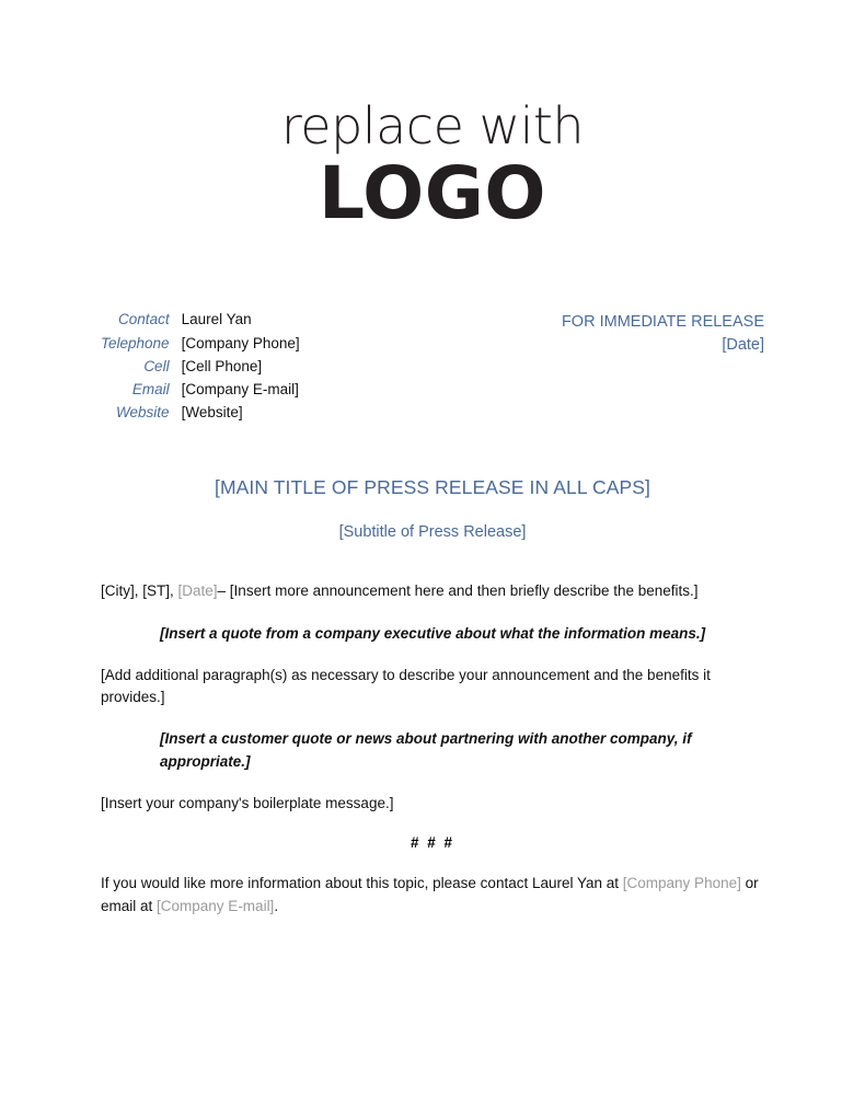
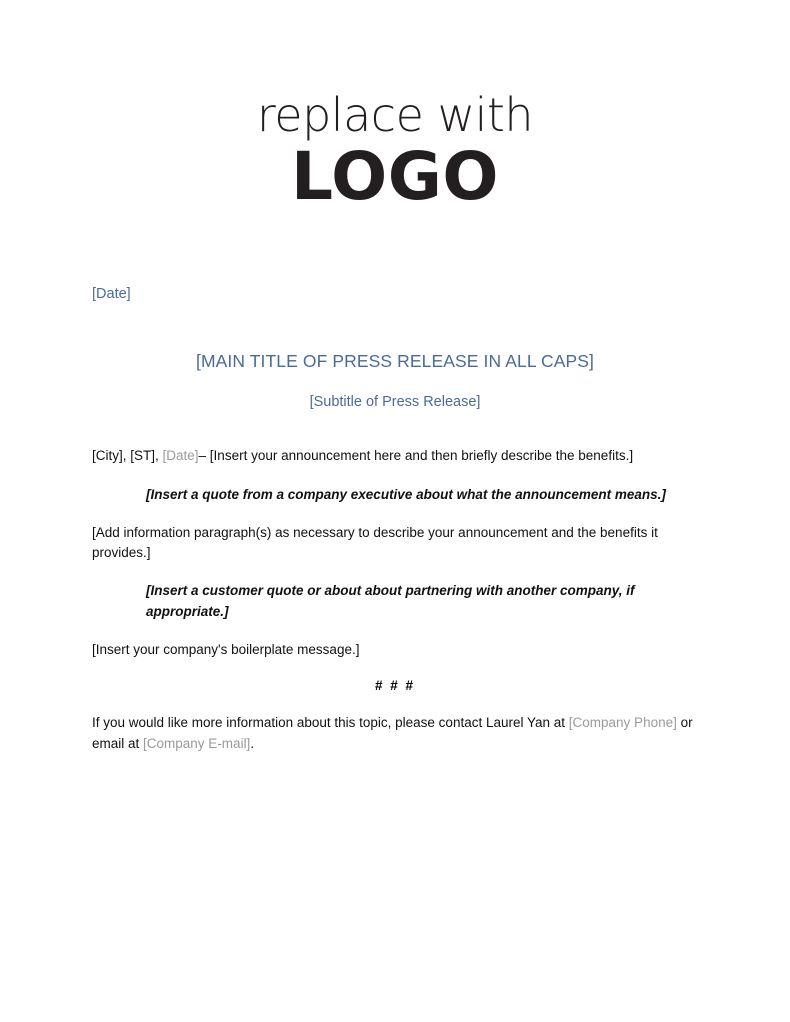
  replace with
  LOGO
- Contact	Laurel Yan
- Telephone	[Company Phone]
- Cell	[Cell Phone]
- Email	[Company E-mail]
- Website	[Website]
- FOR IMMEDIATE RELEASE
  [Date]
  [MAIN TITLE OF PRESS RELEASE IN ALL CAPS]
  [Subtitle of Press Release]
- [City], [ST], [Date]– [Insert more announcement here and then briefly describe the benefits.]
+ [City], [ST], [Date]– [Insert your announcement here and then briefly describe the benefits.]
- [Insert a quote from a company executive about what the information means.]
+ [Insert a quote from a company executive about what the announcement means.]
- [Add additional paragraph(s) as necessary to describe your announcement and the benefits it provides.]
+ [Add information paragraph(s) as necessary to describe your announcement and the benefits it provides.]
- [Insert a customer quote or news about partnering with another company, if appropriate.]
+ [Insert a customer quote or about about partnering with another company, if appropriate.]
  [Insert your company's boilerplate message.]
  # # #
  If you would like more information about this topic, please contact Laurel Yan at [Company Phone] or email at [Company E-mail].
